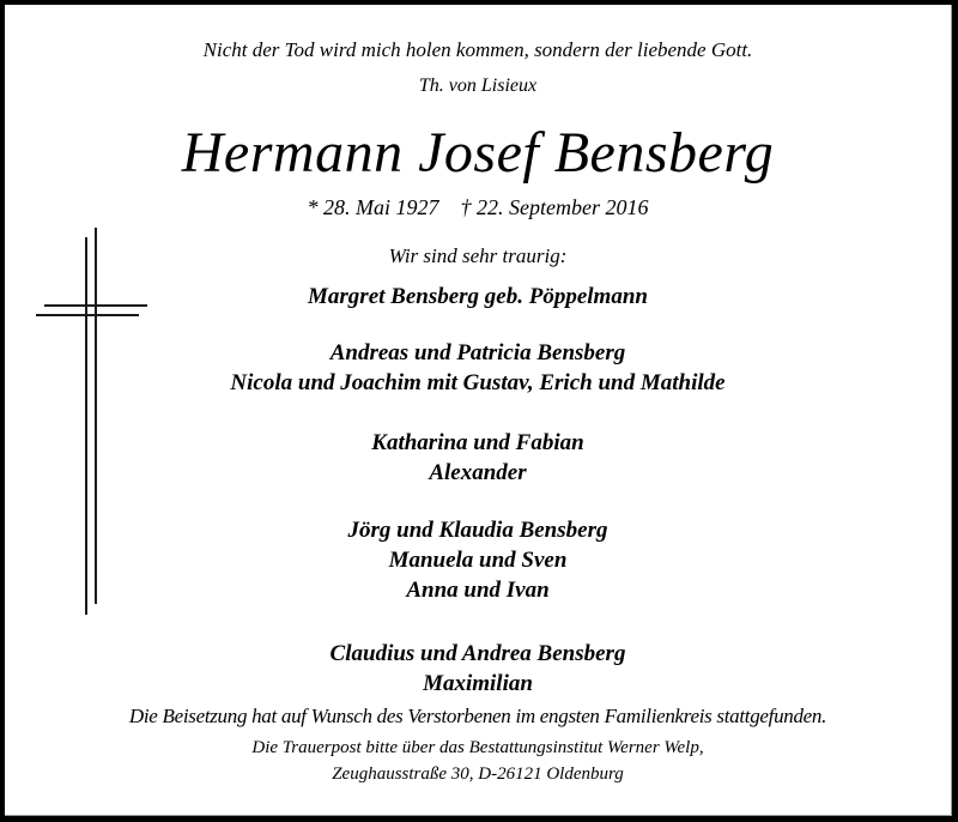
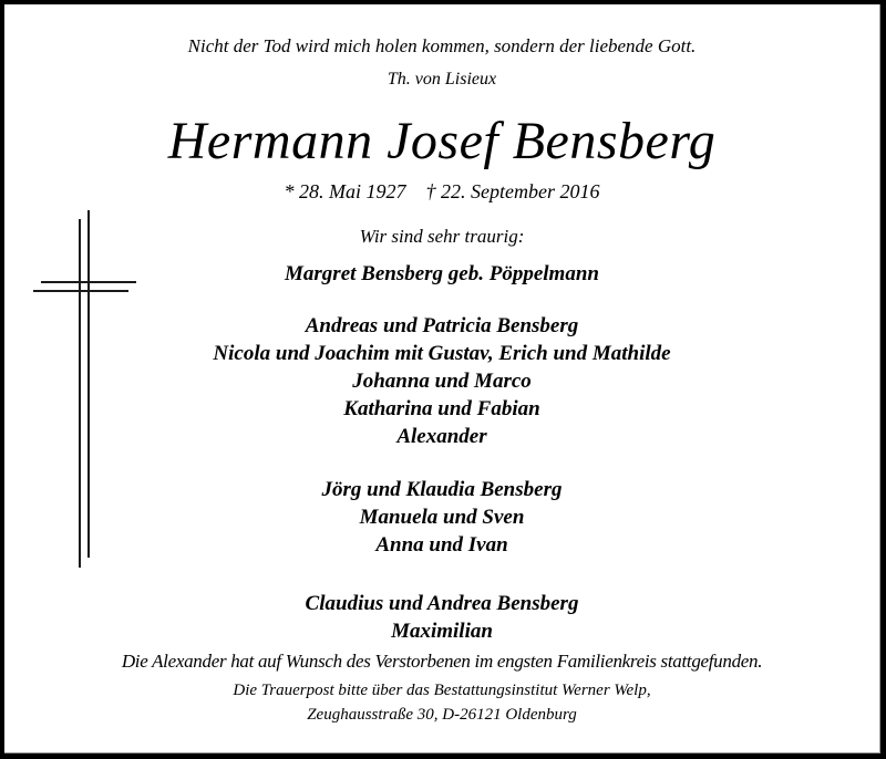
  Nicht der Tod wird mich holen kommen, sondern der liebende Gott.
  Th. von Lisieux
  Hermann Josef Bensberg
  * 28. Mai 1927 † 22. September 2016
  Wir sind sehr traurig:
  Margret Bensberg geb. Pöppelmann
  Andreas und Patricia Bensberg
  Nicola und Joachim mit Gustav, Erich und Mathilde
+ Johanna und Marco
  Katharina und Fabian
  Alexander
  Jörg und Klaudia Bensberg
  Manuela und Sven
  Anna und Ivan
  Claudius und Andrea Bensberg
  Maximilian
- Die Beisetzung hat auf Wunsch des Verstorbenen im engsten Familienkreis stattgefunden.
+ Die Alexander hat auf Wunsch des Verstorbenen im engsten Familienkreis stattgefunden.
  Die Trauerpost bitte über das Bestattungsinstitut Werner Welp,
  Zeughausstraße 30, D-26121 Oldenburg
